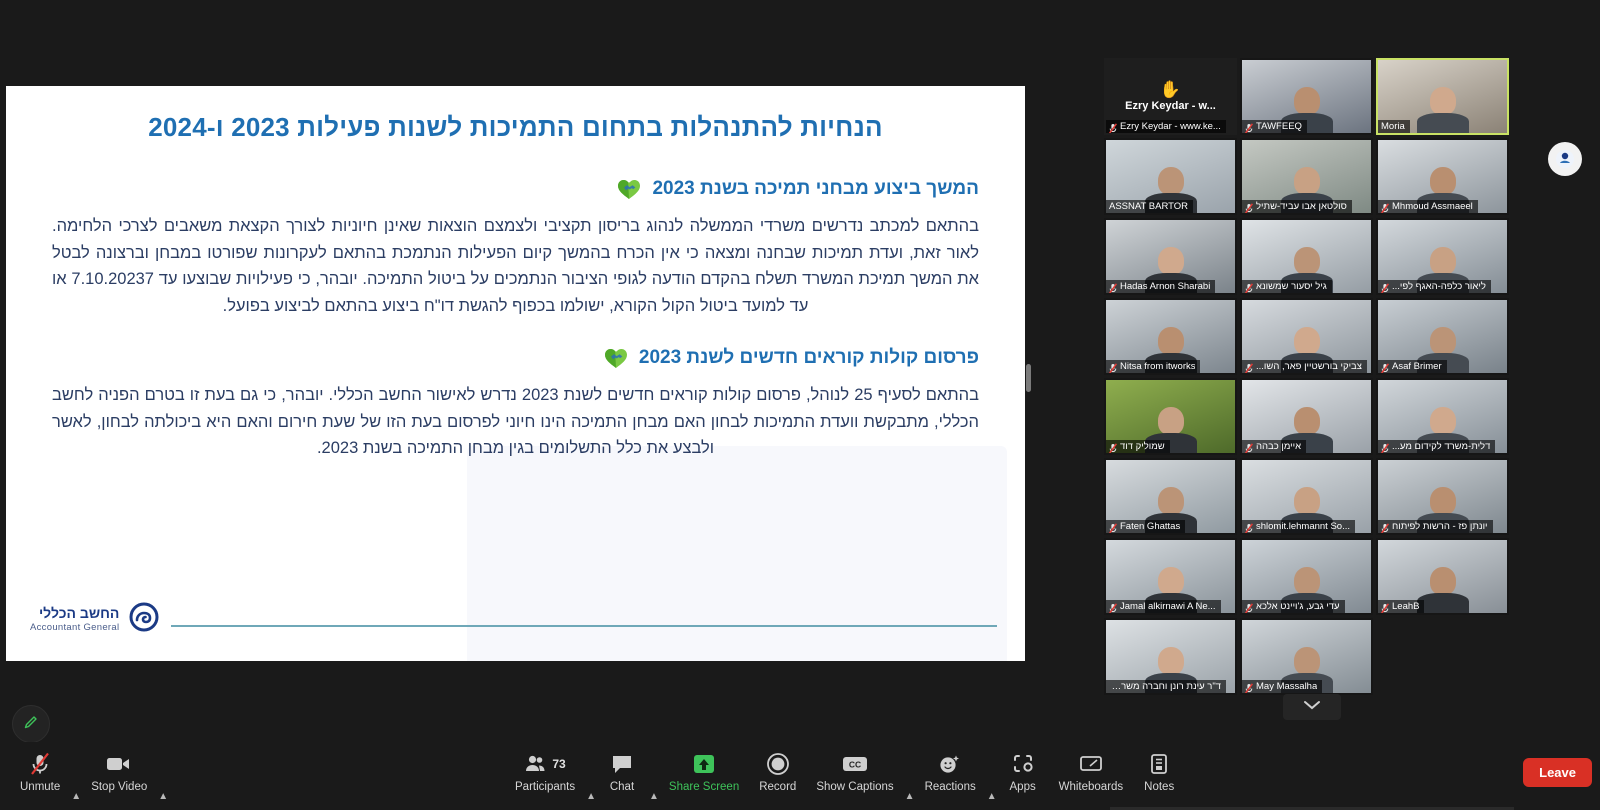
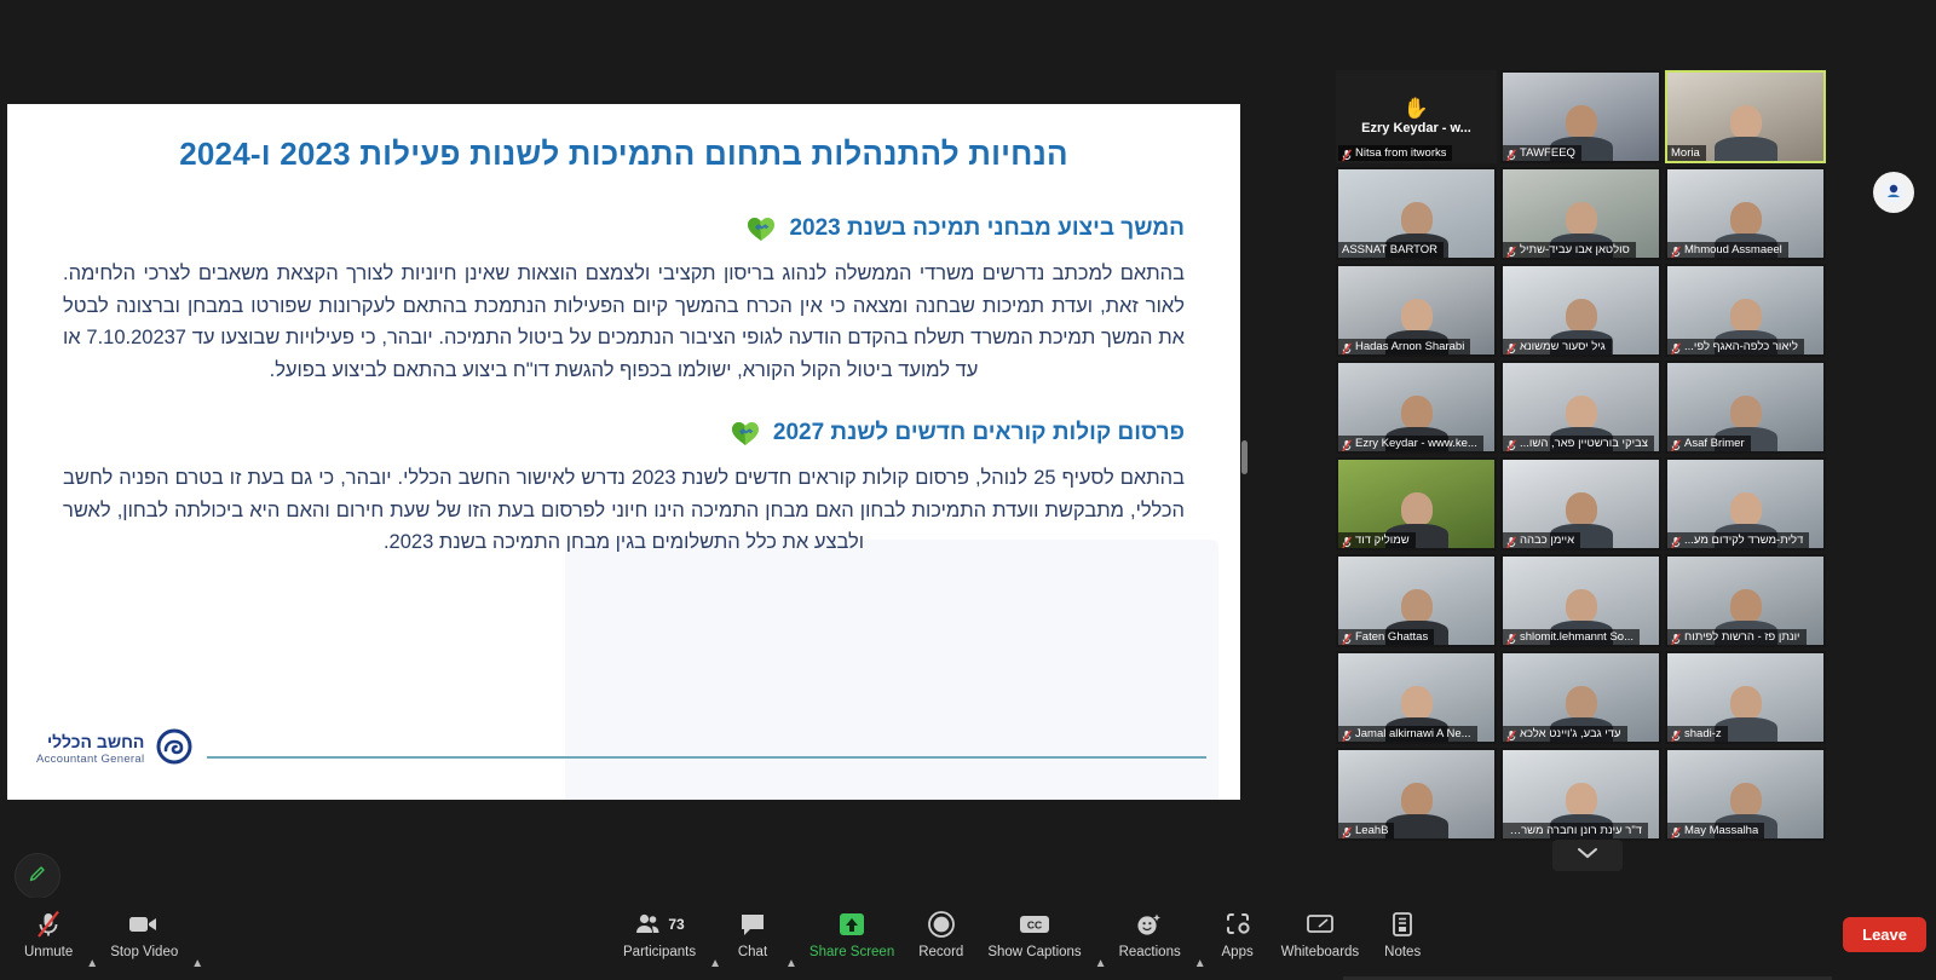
  הנחיות להתנהלות בתחום התמיכות לשנות פעילות 2023 ו-2024
  המשך ביצוע מבחני תמיכה בשנת 2023
  בהתאם למכתב נדרשים משרדי הממשלה לנהוג בריסון תקציבי ולצמצם הוצאות שאינן חיוניות לצורך הקצאת משאבים לצרכי הלחימה. לאור זאת, ועדת תמיכות שבחנה ומצאה כי אין הכרח בהמשך קיום הפעילות הנתמכת בהתאם לעקרונות שפורטו במבחן וברצונה לבטל את המשך תמיכת המשרד תשלח בהקדם הודעה לגופי הציבור הנתמכים על ביטול התמיכה. יובהר, כי פעילויות שבוצעו עד 7.10.20237 או עד למועד ביטול הקול הקורא, ישולמו בכפוף להגשת דו"ח ביצוע בהתאם לביצוע בפועל.
- פרסום קולות קוראים חדשים לשנת 2023
+ פרסום קולות קוראים חדשים לשנת 2027
  בהתאם לסעיף 25 לנוהל, פרסום קולות קוראים חדשים לשנת 2023 נדרש לאישור החשב הכללי. יובהר, כי גם בעת זו בטרם הפניה לחשב הכללי, מתבקשת וועדת התמיכות לבחון האם מבחן התמיכה הינו חיוני לפרסום בעת הזו של שעת חירום והאם היא ביכולתה לבחון, לאשר ולבצע את כלל התשלומים בגין מבחן התמיכה בשנת 2023.
  החשב הכללי
  Accountant General
  ✋
  Ezry Keydar - w...
- Ezry Keydar - www.ke...
+ Nitsa from itworks
  TAWFEEQ
  Moria
  ASSNAT BARTOR
  סולטאן אבו עביד-שתיל
  Mhmoud Assmaeel
  Hadas Arnon Sharabi
  גיל יסעור שמשונא
  ליאור כלפה-האגף לפי...
- Nitsa from itworks
+ Ezry Keydar - www.ke...
  צביקי בורשטיין פאר, השו...
  Asaf Brimer
  שמוליק דוד
  איימן כבהה
  דלית-משרד לקידום מע...
  Faten Ghattas
  shlomit.lehmannt So...
  יונתן פז - הרשות לפיתוח
  Jamal alkirnawi A Ne...
  עדי גבע, ג'ויינט אלכא
+ shadi-z
  LeahB
  ד"ר עינת רונן וחברה משרד..
  May Massalha
  Unmute
  ▲
  Stop Video
  ▲
  73
  Participants
  ▲
  Chat
  ▲
  Share Screen
  Record
  CC
  Show Captions
  ▲
  Reactions
  ▲
  Apps
  Whiteboards
  Notes
  Leave
